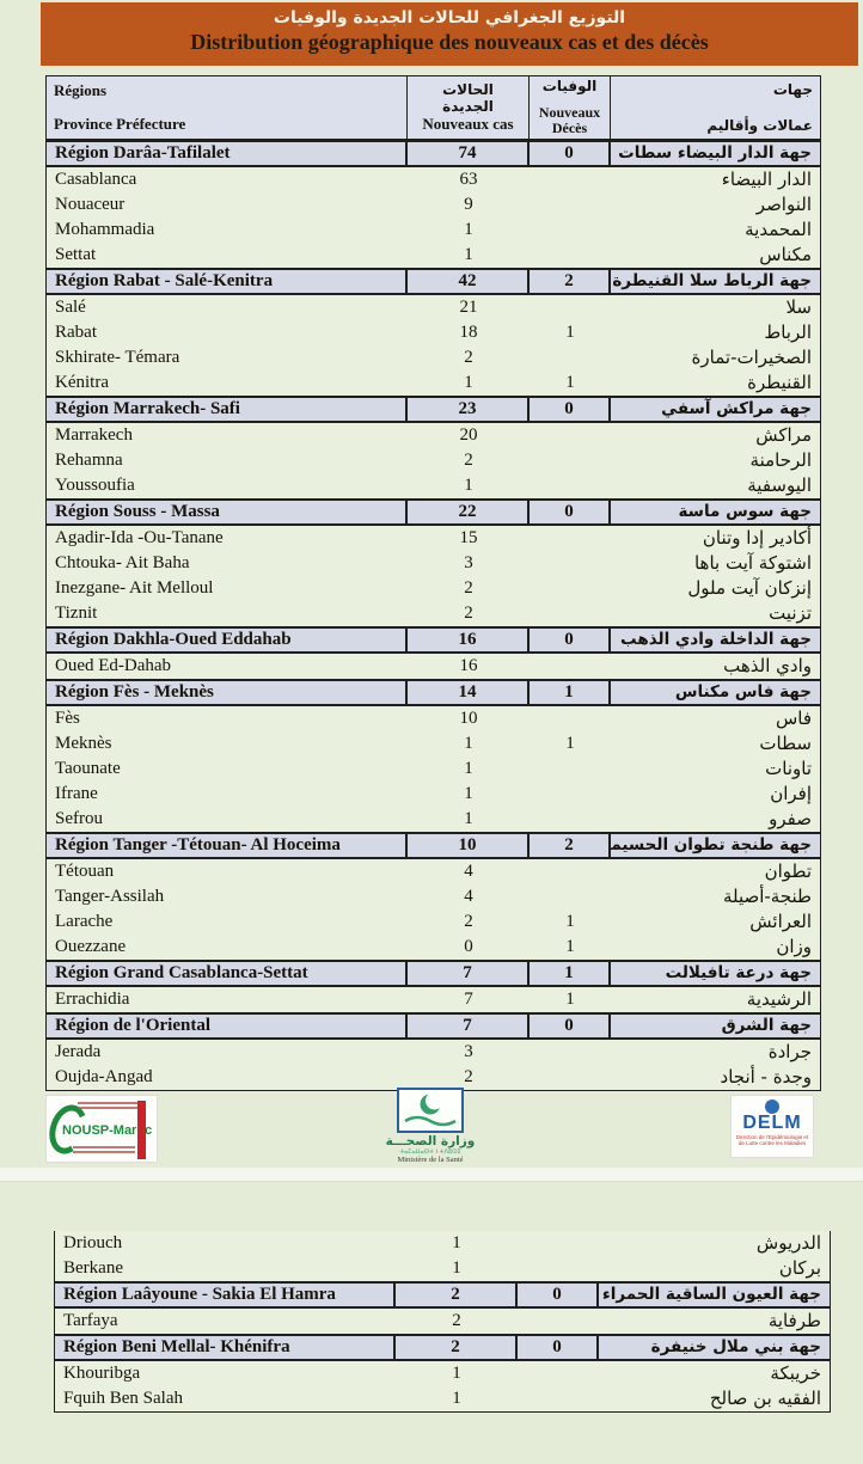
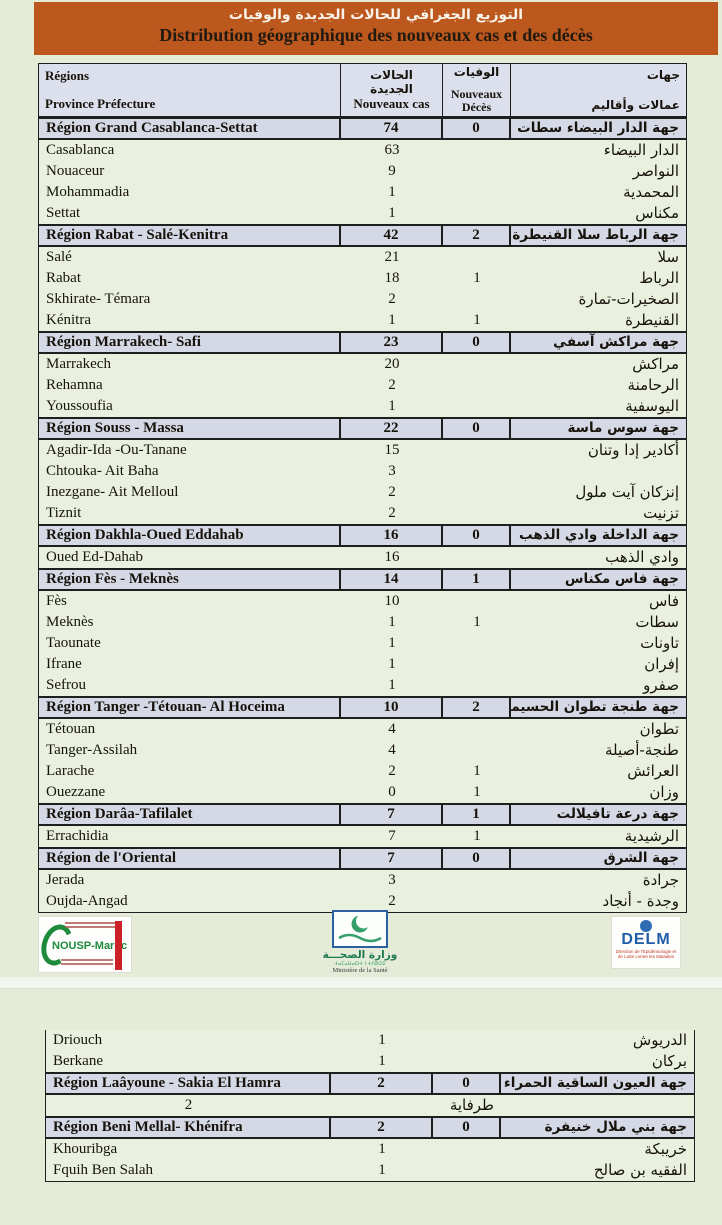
  التوزيع الجغرافي للحالات الجديدة والوفيات
  Distribution géographique des nouveaux cas et des décès
  Régions
  Province Préfecture
  الحالات الجديدة
  Nouveaux cas
  الوفيات
  Nouveaux Décès
  جهات
  عمالات وأقاليم
- Région Darâa-Tafilalet
+ Région Grand Casablanca-Settat
  74
  0
  جهة الدار البيضاء سطات
  Casablanca
  63
  الدار البيضاء
  Nouaceur
  9
  النواصر
  Mohammadia
  1
  المحمدية
  Settat
  1
  مكناس
  Région Rabat - Salé-Kenitra
  42
  2
  جهة الرباط سلا القنيطرة
  Salé
  21
  سلا
  Rabat
  18
  1
  الرباط
  Skhirate- Témara
  2
  الصخيرات-تمارة
  Kénitra
  1
  1
  القنيطرة
  Région Marrakech- Safi
  23
  0
  جهة مراكش آسفي
  Marrakech
  20
  مراكش
  Rehamna
  2
  الرحامنة
  Youssoufia
  1
  اليوسفية
  Région Souss - Massa
  22
  0
  جهة سوس ماسة
  Agadir-Ida -Ou-Tanane
  15
  أكادير إدا وتنان
  Chtouka- Ait Baha
  3
- اشتوكة آيت باها
  Inezgane- Ait Melloul
  2
  إنزكان آيت ملول
  Tiznit
  2
  تزنيت
  Région Dakhla-Oued Eddahab
  16
  0
  جهة الداخلة وادي الذهب
  Oued Ed-Dahab
  16
  وادي الذهب
  Région Fès - Meknès
  14
  1
  جهة فاس مكناس
  Fès
  10
  فاس
  Meknès
  1
  1
  سطات
  Taounate
  1
  تاونات
  Ifrane
  1
  إفران
  Sefrou
  1
  صفرو
  Région Tanger -Tétouan- Al Hoceima
  10
  2
  جهة طنجة تطوان الحسيم
  Tétouan
  4
  تطوان
  Tanger-Assilah
  4
  طنجة-أصيلة
  Larache
  2
  1
  العرائش
  Ouezzane
  0
  1
  وزان
- Région Grand Casablanca-Settat
+ Région Darâa-Tafilalet
  7
  1
  جهة درعة تافيلالت
  Errachidia
  7
  1
  الرشيدية
  Région de l'Oriental
  7
  0
  جهة الشرق
  Jerada
  3
  جرادة
  Oujda-Angad
  2
  وجدة - أنجاد
  NOUSP-Marc
  وزارة الصحـــة
  DELM
  Driouch
  1
  الدريوش
  Berkane
  1
  بركان
  Région Laâyoune - Sakia El Hamra
  2
  0
  جهة العيون الساقية الحمراء
- Tarfaya
  2
  طرفاية
  Région Beni Mellal- Khénifra
  2
  0
  جهة بني ملال خنيفرة
  Khouribga
  1
  خريبكة
  Fquih Ben Salah
  1
  الفقيه بن صالح
